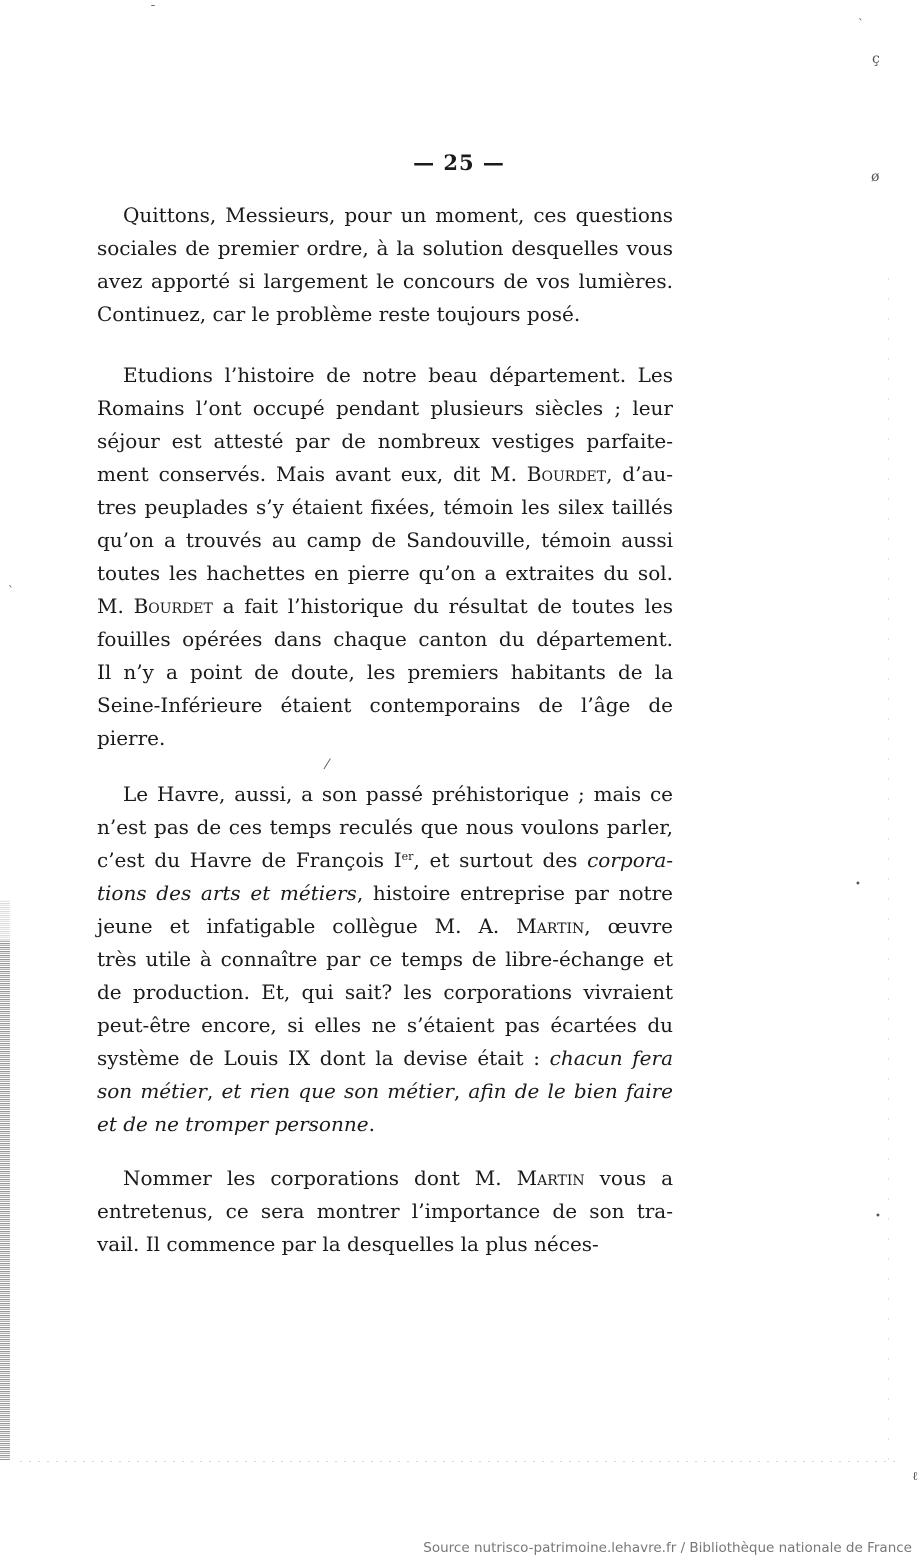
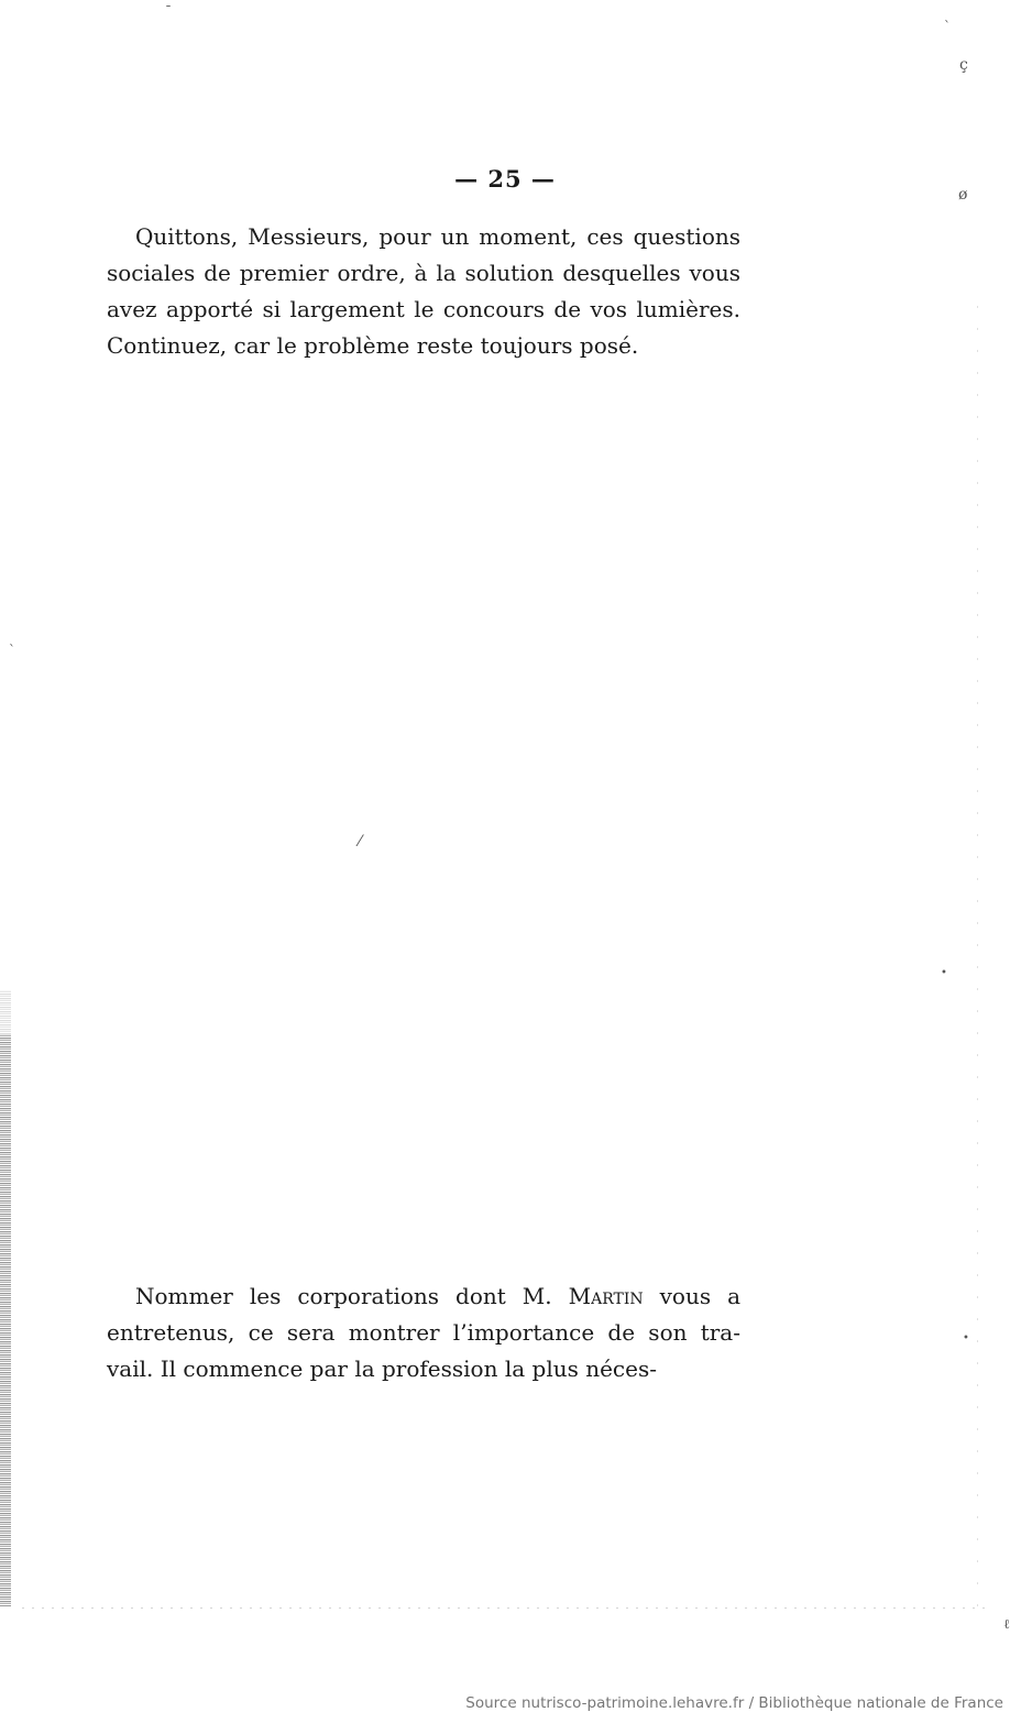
  ˉ
  `
  ç
  ø
  •
  •
  ⁄
  ˋ
  ℓ
  — 25 —
  Quittons, Messieurs, pour un moment, ces questions
  sociales de premier ordre, à la solution desquelles vous
  avez apporté si largement le concours de vos lumières.
  Continuez, car le problème reste toujours posé.
- Etudions l’histoire de notre beau département. Les
- Romains l’ont occupé pendant plusieurs siècles ; leur
- séjour est attesté par de nombreux vestiges parfaite-
- ment conservés. Mais avant eux, dit M. Bourdet, d’au-
- tres peuplades s’y étaient fixées, témoin les silex taillés
- qu’on a trouvés au camp de Sandouville, témoin aussi
- toutes les hachettes en pierre qu’on a extraites du sol.
- M. Bourdet a fait l’historique du résultat de toutes les
- fouilles opérées dans chaque canton du département.
- Il n’y a point de doute, les premiers habitants de la
- Seine-Inférieure étaient contemporains de l’âge de
- pierre.
- Le Havre, aussi, a son passé préhistorique ; mais ce
- n’est pas de ces temps reculés que nous voulons parler,
- c’est du Havre de François Ier, et surtout des corpora-
- tions des arts et métiers, histoire entreprise par notre
- jeune et infatigable collègue M. A. Martin, œuvre
- très utile à connaître par ce temps de libre-échange et
- de production. Et, qui sait? les corporations vivraient
- peut-être encore, si elles ne s’étaient pas écartées du
- système de Louis IX dont la devise était : chacun fera
- son métier, et rien que son métier, afin de le bien faire
- et de ne tromper personne.
  Nommer les corporations dont M. Martin vous a
  entretenus, ce sera montrer l’importance de son tra-
- vail. Il commence par la desquelles la plus néces-
+ vail. Il commence par la profession la plus néces-
  Source nutrisco-patrimoine.lehavre.fr / Bibliothèque nationale de France
